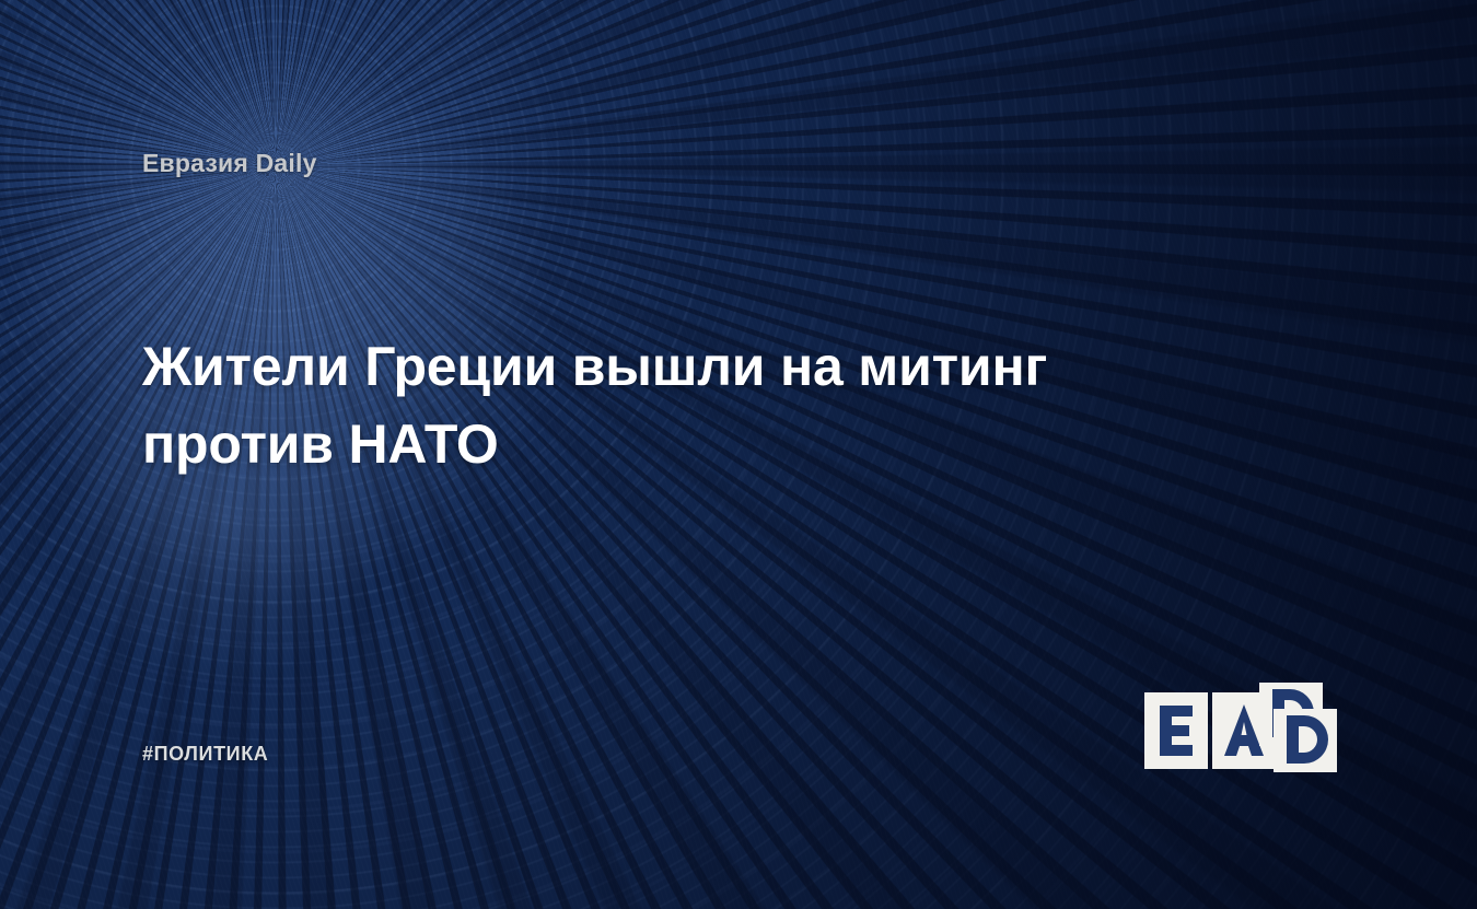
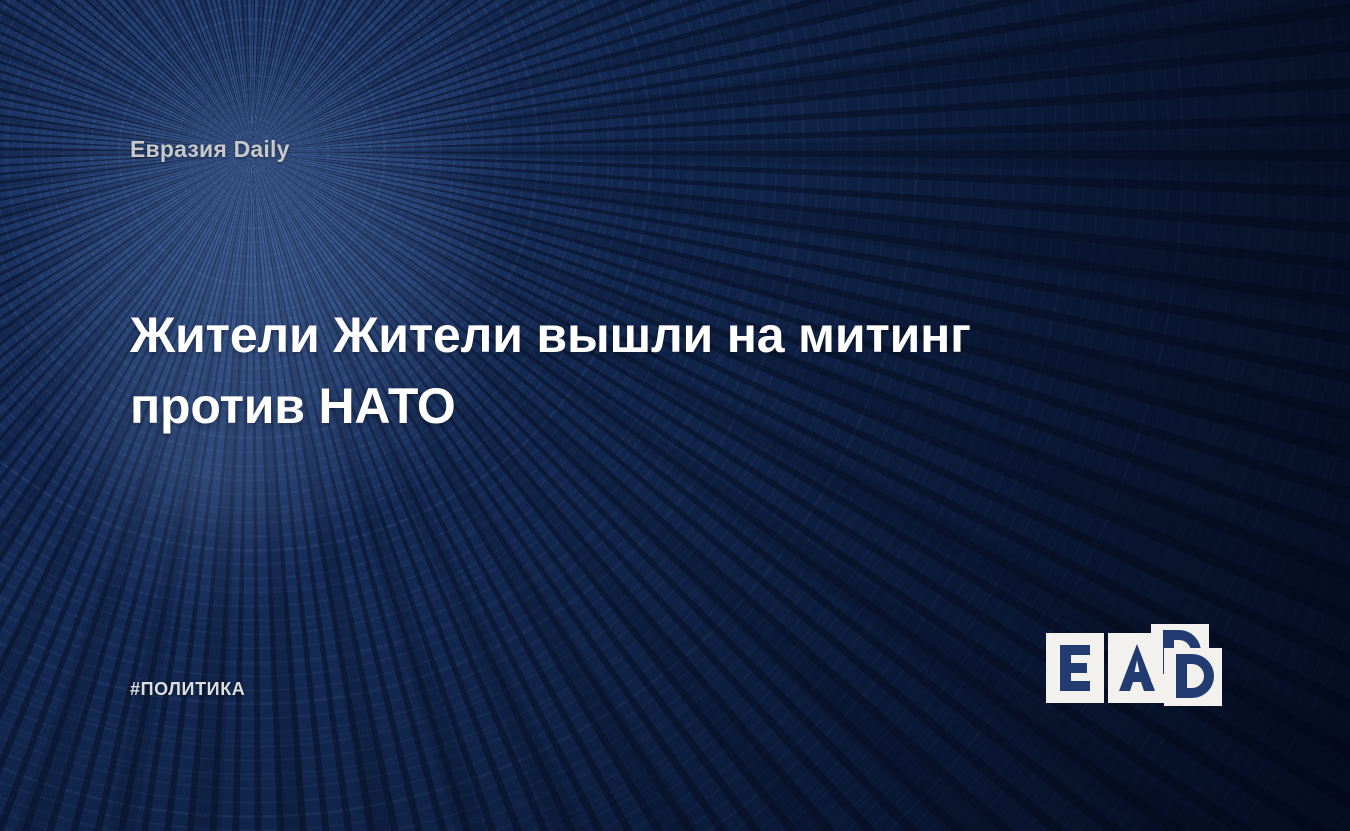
  Евразия Daily
- Жители Греции вышли на митинг против НАТО
+ Жители Жители вышли на митинг против НАТО
  #ПОЛИТИКА
